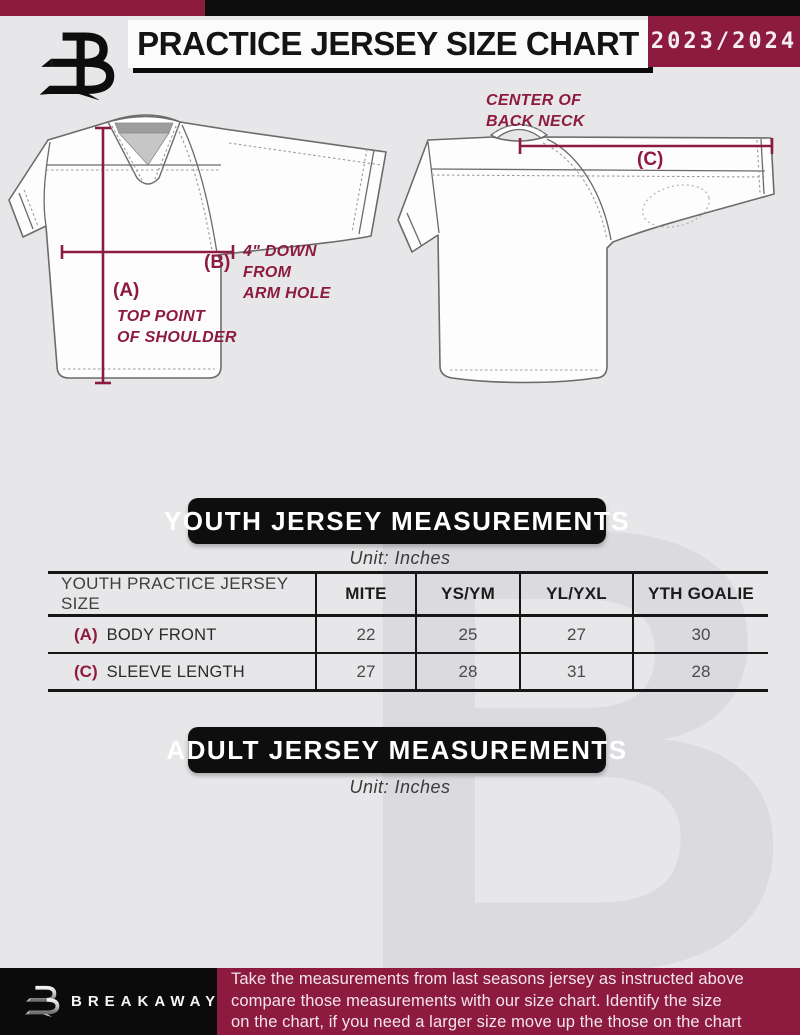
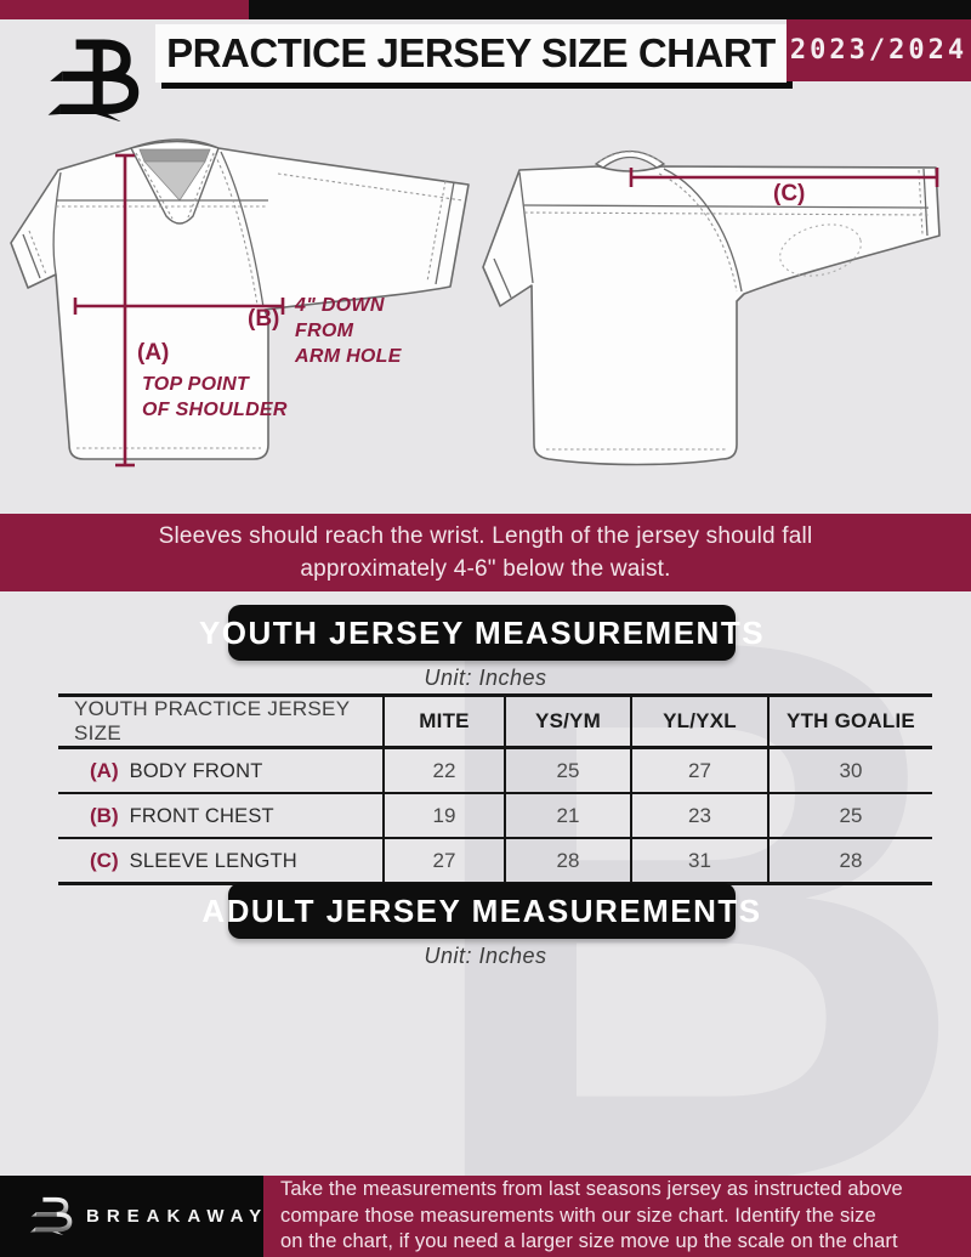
  PRACTICE JERSEY SIZE CHART
  2023/2024
  (B)
  4" DOWN
  FROM
  ARM HOLE
  (A)
  TOP POINT
  OF SHOULDER
- CENTER OF
- BACK NECK
  (C)
+ Sleeves should reach the wrist. Length of the jersey should fall
+ approximately 4-6" below the waist.
  YOUTH JERSEY MEASUREMENTS
  Unit: Inches
  YOUTH PRACTICE JERSEY SIZE	MITE	YS/YM	YL/YXL	YTH GOALIE
  (A) BODY FRONT	22	25	27	30
+ (B) FRONT CHEST	19	21	23	25
  (C) SLEEVE LENGTH	27	28	31	28
  ADULT JERSEY MEASUREMENTS
  Unit: Inches
  BREAKAWAY
  Take the measurements from last seasons jersey as instructed above
  compare those measurements with our size chart. Identify the size
- on the chart, if you need a larger size move up the those on the chart
+ on the chart, if you need a larger size move up the scale on the chart
